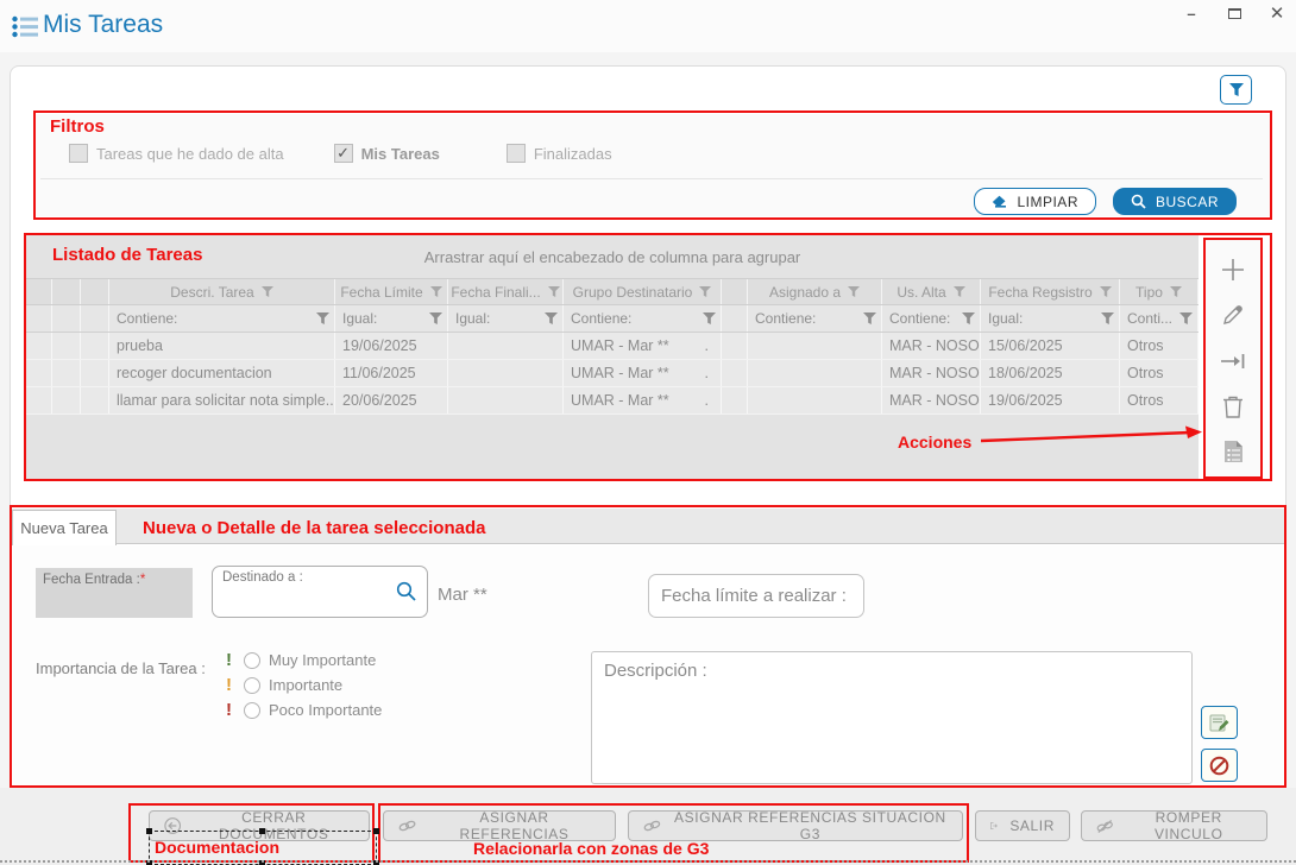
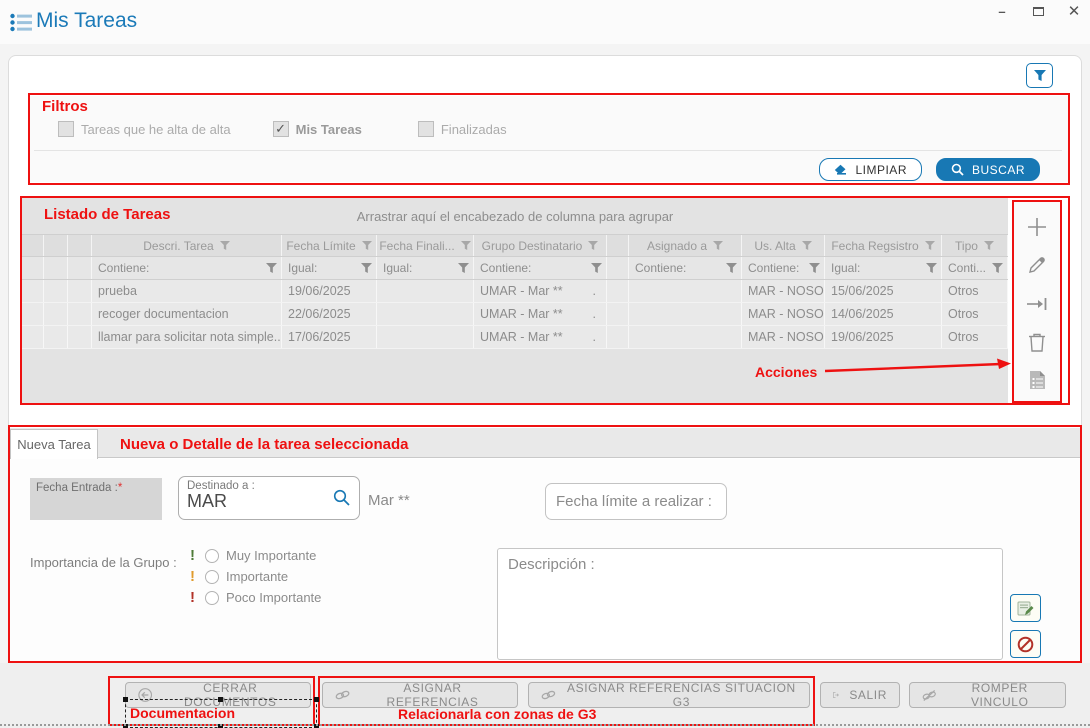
  Mis Tareas
  –
  ✕
  Filtros
- Tareas que he dado de alta
+ Tareas que he alta de alta
  Mis Tareas
  Finalizadas
  LIMPIAR
  BUSCAR
  Arrastrar aquí el encabezado de columna para agrupar
  Descri. Tarea
  Fecha Límite
  Fecha Finali...
  Grupo Destinatario
  Asignado a
  Us. Alta
  Fecha Regsistro
  Tipo
  Contiene:
  Igual:
  Igual:
  Contiene:
  Contiene:
  Contiene:
  Igual:
  Conti...
  prueba
  19/06/2025
  UMAR - Mar **
  .
  15/06/2025
  Otros
  recoger documentacion
- 11/06/2025
+ 22/06/2025
  UMAR - Mar **
  .
- 18/06/2025
+ 14/06/2025
  Otros
  llamar para solicitar nota simple..
- 20/06/2025
+ 17/06/2025
  UMAR - Mar **
  .
  19/06/2025
  Otros
  Listado de Tareas
  Acciones
  Nueva Tarea
  Nueva o Detalle de la tarea seleccionada
  Fecha Entrada :*
  Destinado a :
+ MAR
  Mar **
  Fecha límite a realizar :
- Importancia de la Tarea :
+ Importancia de la Grupo :
  !
  Muy Importante
  !
  Importante
  !
  Poco Importante
  Descripción :
  CERRAR DOCUMENTOS
  ASIGNAR REFERENCIAS
  ASIGNAR REFERENCIAS SITUACION G3
  SALIR
  ROMPER VINCULO
  Documentacion
  Relacionarla con zonas de G3
